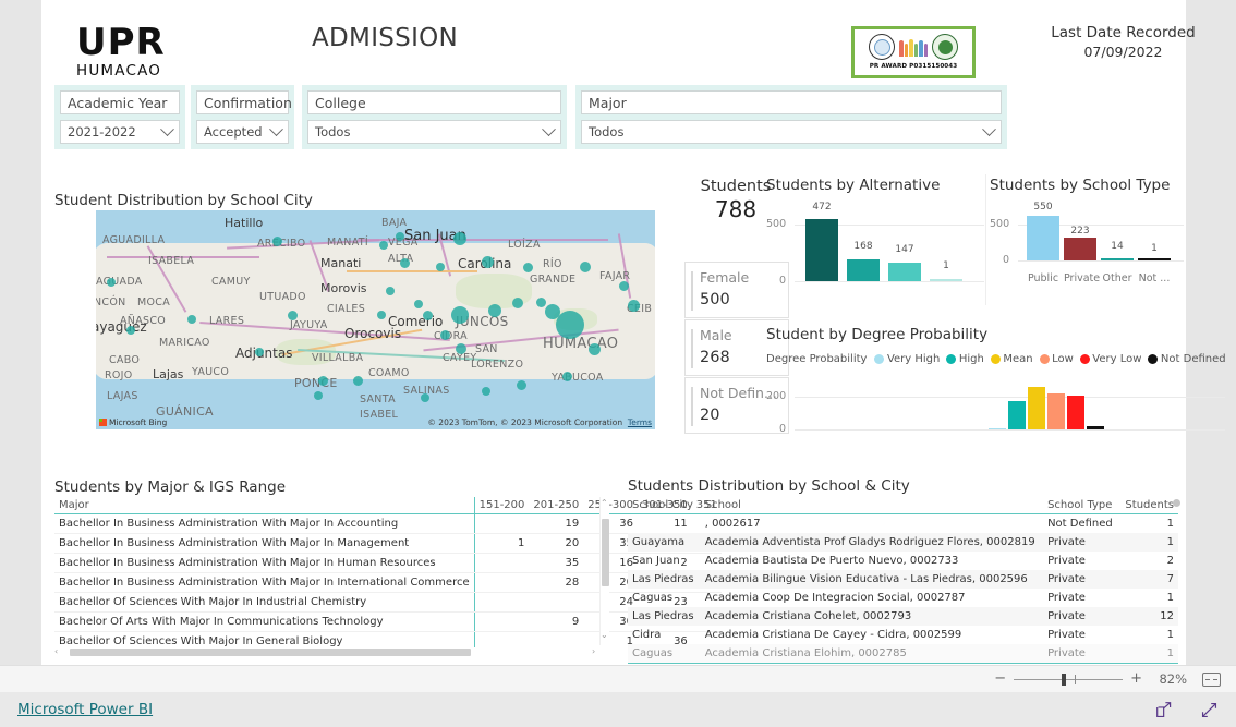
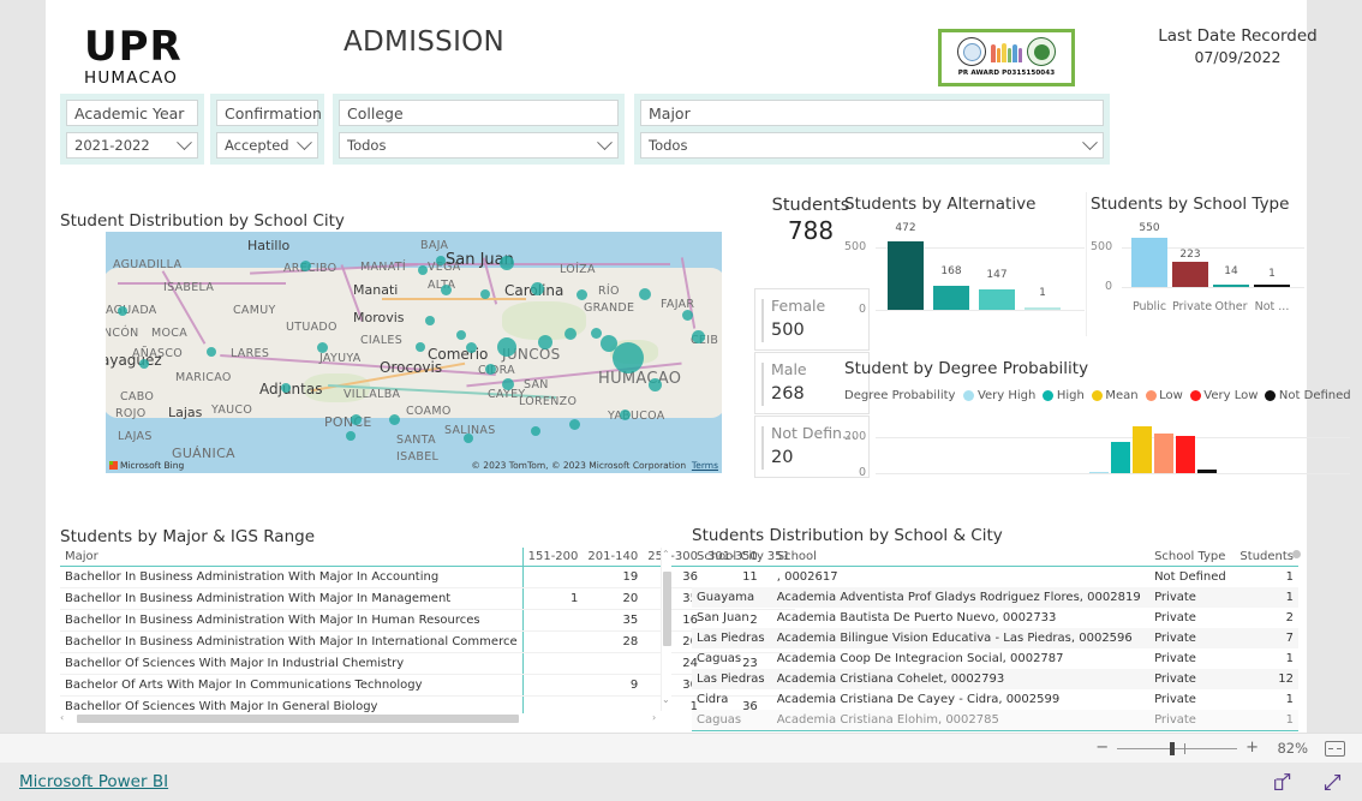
  UPR
  HUMACAO
  ADMISSION
  Last Date Recorded
  07/09/2022
  Academic Year
  2021-2022
  Confirmation
  Accepted
  College
  Todos
  Major
  Todos
  Student Distribution by School City
  AGUADILLA
  ISABELA
  AGUADA
  NCÓN
  MOCA
  AÑASCO
  CAMUY
  LARES
  Hatillo
  ARECIBO
  MANATÍ
  Manati
  Morovis
  CIALES
  UTUADO
  VEGA
  ALTA
  BAJA
  San Juan
  Carolina
  LOÍZA
  RÍO
  GRANDE
  FAJAR
  CEIB
  Comerio
  JUNCOS
  HUMACAO
  CIDRA
  CAYEY
  SAN
  LORENZO
  YABUCOA
  Orocovis
  JAYUYA
  VILLALBA
  Adjuntas
  MARICAO
  YAUCO
  PONCE
  COAMO
  SALINAS
  SANTA
  ISABEL
  GUÁNICA
  LAJAS
  Lajas
  CABO
  ROJO
  ayaguez
  Microsoft Bing
  © 2023 TomTom, © 2023 Microsoft Corporation Terms
  Students
  788
  Female
  500
  Male
  268
  Not Defin...
  20
  Students by Alternative
  500
  0
  472
  168
  147
  1
  Students by School Type
  500
  0
  550
  223
  14
  1
  Public
  Private
  Other
  Not ...
  Student by Degree Probability
  Degree Probability
  Very High
  High
  Mean
  Low
  Very Low
  Not Defined
  200
  0
  Students by Major & IGS Range
- Major	151-200	201-250	25-300	301-350	351
+ Major	151-200	201-140	25-300	301-350	351
  Bachellor In Business Administration With Major In Accounting		19	36	11
  Bachellor In Business Administration With Major In Management	1	20	35	2
  Bachellor In Business Administration With Major In Human Resources		35	16	2
  Bachellor In Business Administration With Major In International Commerce		28	20	2
  Bachellor Of Sciences With Major In Industrial Chemistry			24	23
  Bachelor Of Arts With Major In Communications Technology		9	30	8
  Bachellor Of Sciences With Major In General Biology			1	36
  ⌃
  ⌄
  ‹
  ›
  Students Distribution by School & City
  School City	School	School Type	Students
  	, 0002617	Not Defined	1
  Guayama	Academia Adventista Prof Gladys Rodriguez Flores, 0002819	Private	1
  San Juan	Academia Bautista De Puerto Nuevo, 0002733	Private	2
  Las Piedras	Academia Bilingue Vision Educativa - Las Piedras, 0002596	Private	7
  Caguas	Academia Coop De Integracion Social, 0002787	Private	1
  Las Piedras	Academia Cristiana Cohelet, 0002793	Private	12
  Cidra	Academia Cristiana De Cayey - Cidra, 0002599	Private	1
  Caguas	Academia Cristiana Elohim, 0002785	Private	1
  −
  +
  82%
  Microsoft Power BI
